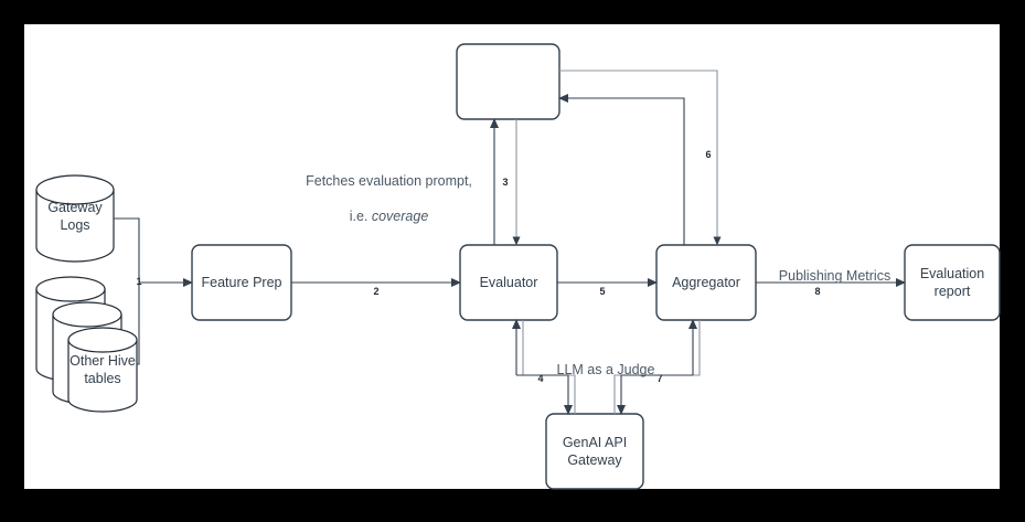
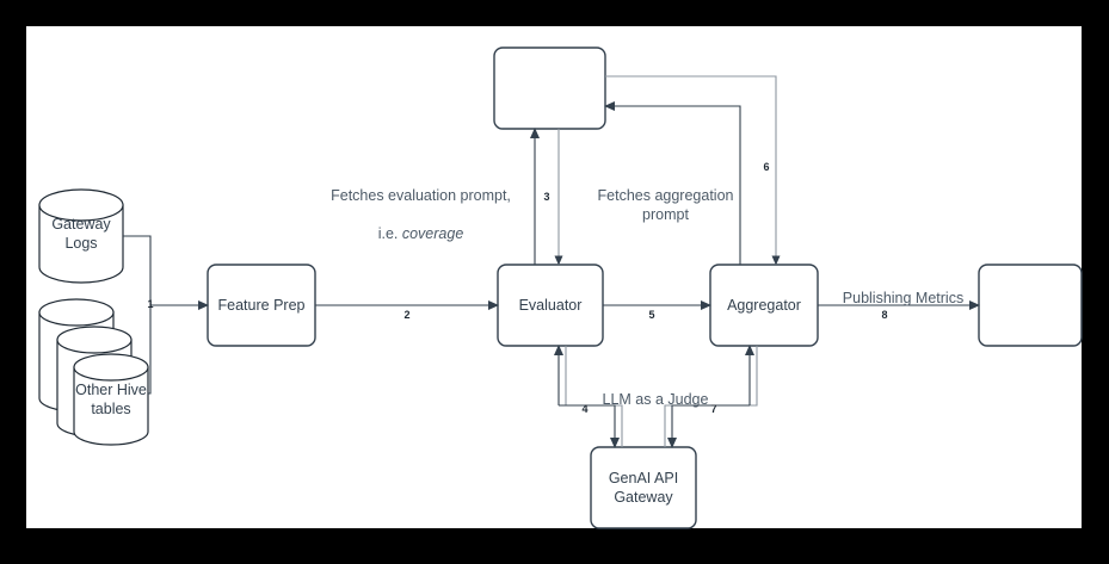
  Gateway
  Logs
  Other Hive
  tables
  Feature Prep
  Evaluator
  Aggregator
  GenAI API
  Gateway
- Evaluation
- report
  Fetches evaluation prompt,
  i.e. coverage
+ Fetches aggregation
+ prompt
  LLM as a Judge
  Publishing Metrics
  1
  2
  3
  4
  5
  6
  7
  8
